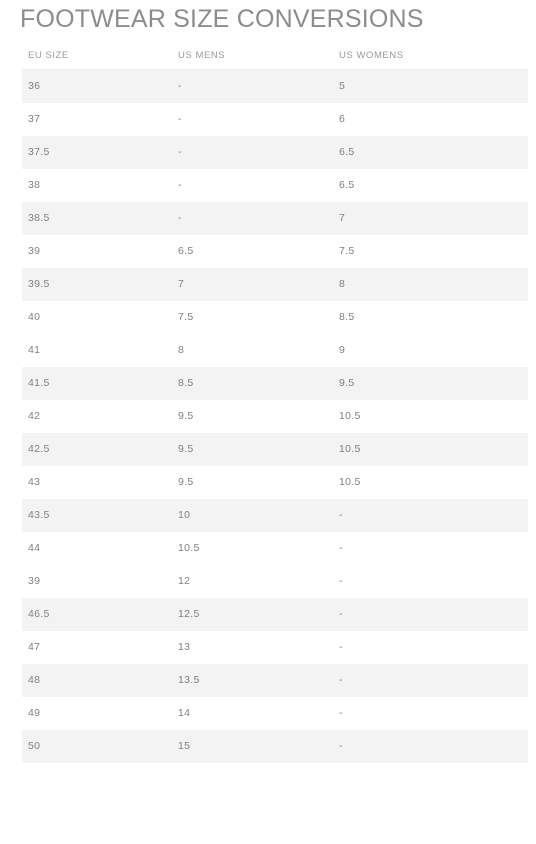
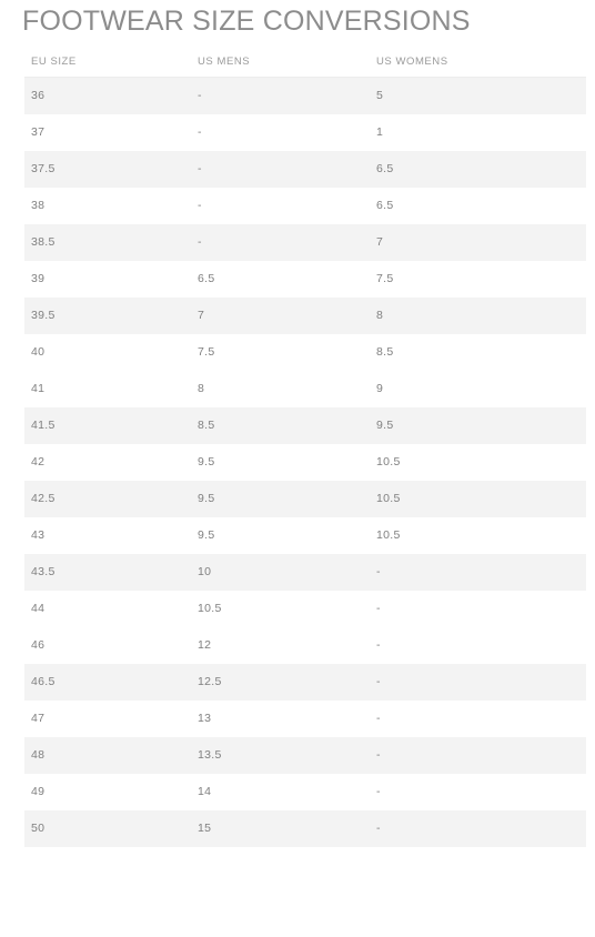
  FOOTWEAR SIZE CONVERSIONS
  EU SIZE	US MENS	US WOMENS
  36	-	5
- 37	-	6
+ 37	-	1
  37.5	-	6.5
  38	-	6.5
  38.5	-	7
  39	6.5	7.5
  39.5	7	8
  40	7.5	8.5
  41	8	9
  41.5	8.5	9.5
  42	9.5	10.5
  42.5	9.5	10.5
  43	9.5	10.5
  43.5	10	-
  44	10.5	-
- 39	12	-
+ 46	12	-
  46.5	12.5	-
  47	13	-
  48	13.5	-
  49	14	-
  50	15	-
